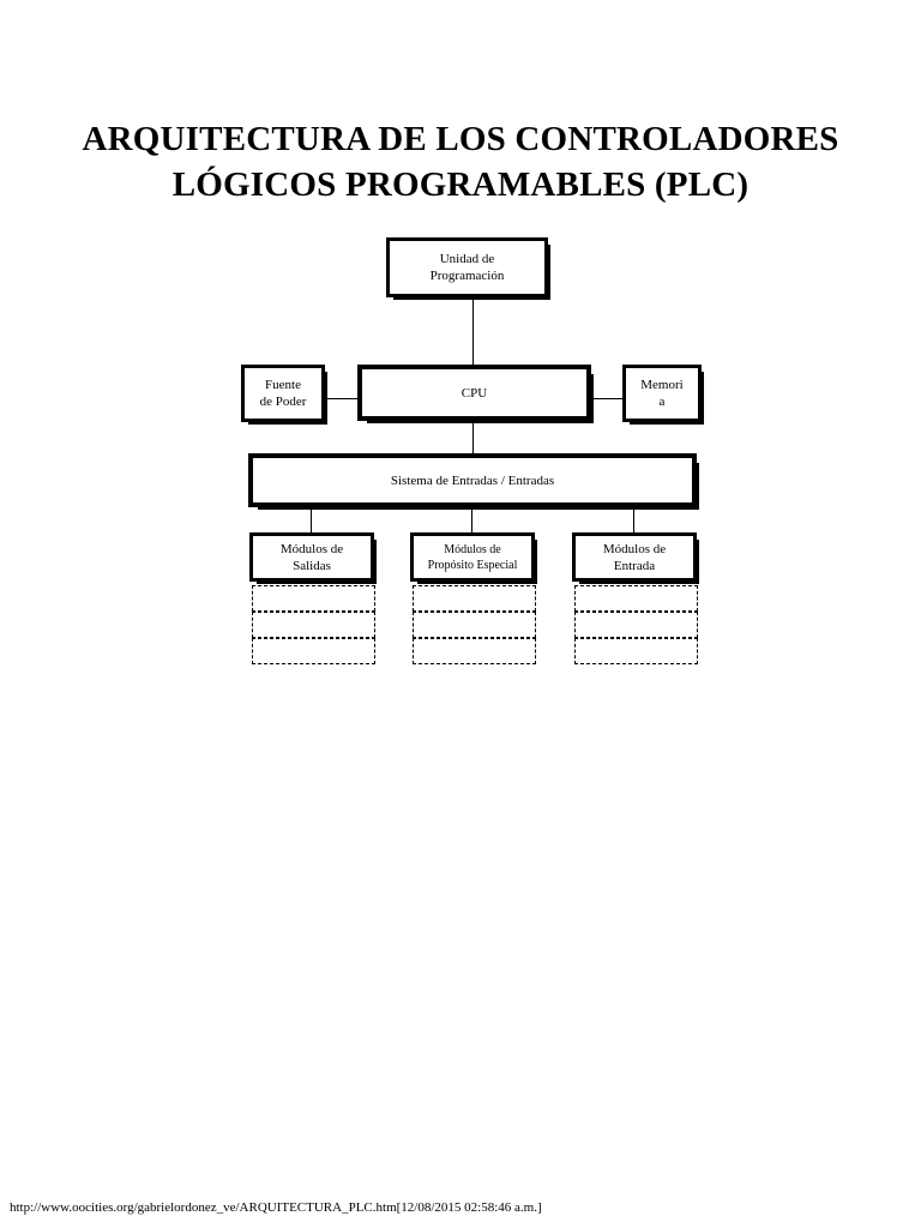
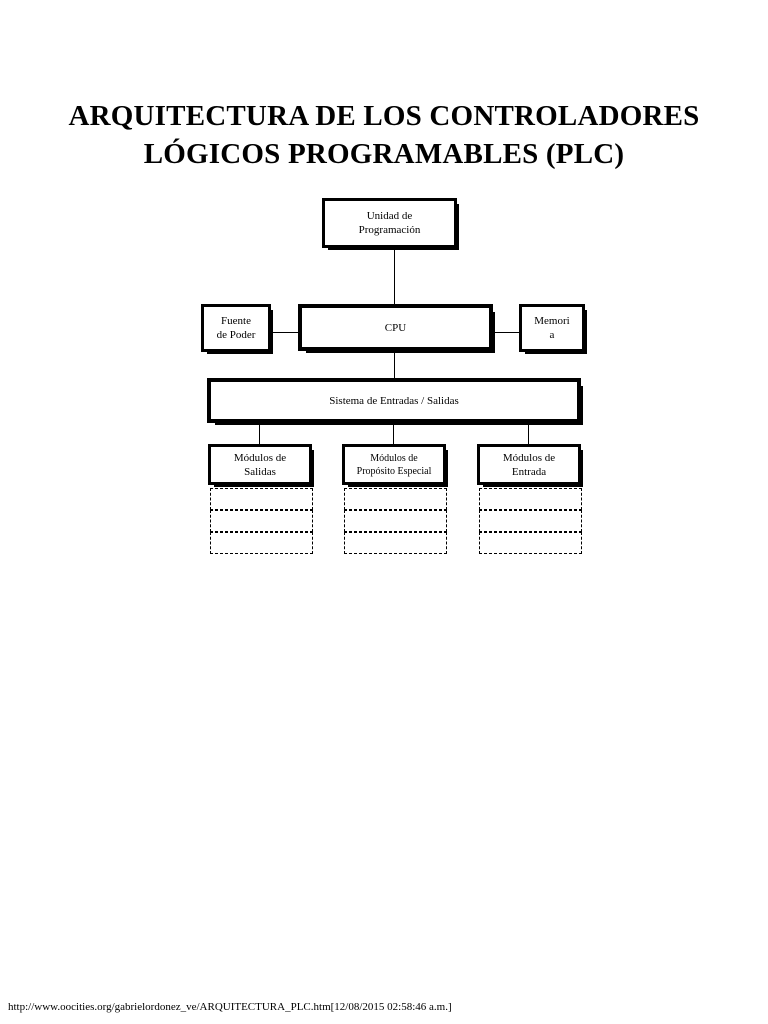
  ARQUITECTURA DE LOS CONTROLADORES
  LÓGICOS PROGRAMABLES (PLC)
  Unidad de
  Programación
  Fuente
  de Poder
  CPU
  Memori
  a
- Sistema de Entradas / Entradas
+ Sistema de Entradas / Salidas
  Módulos de
  Salidas
  Módulos de
  Propósito Especial
  Módulos de
  Entrada
  http://www.oocities.org/gabrielordonez_ve/ARQUITECTURA_PLC.htm[12/08/2015 02:58:46 a.m.]
